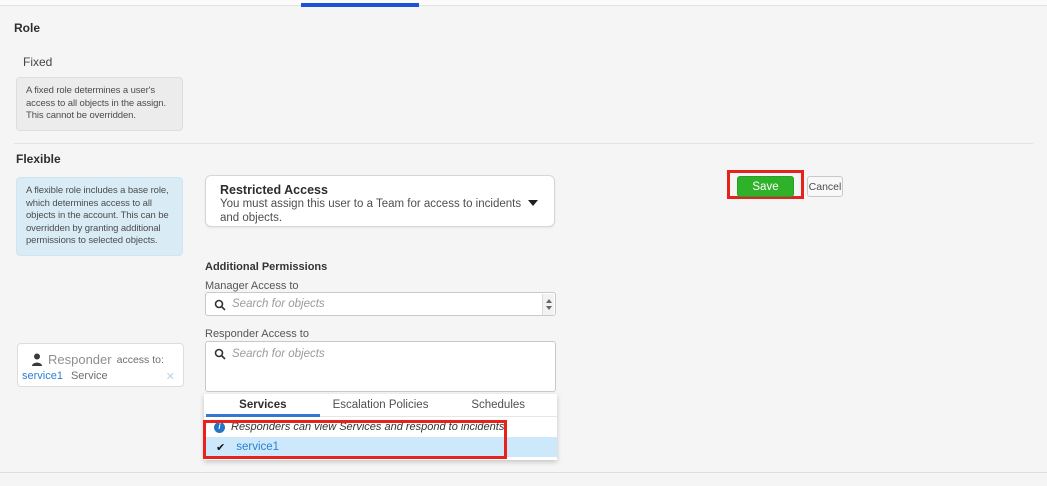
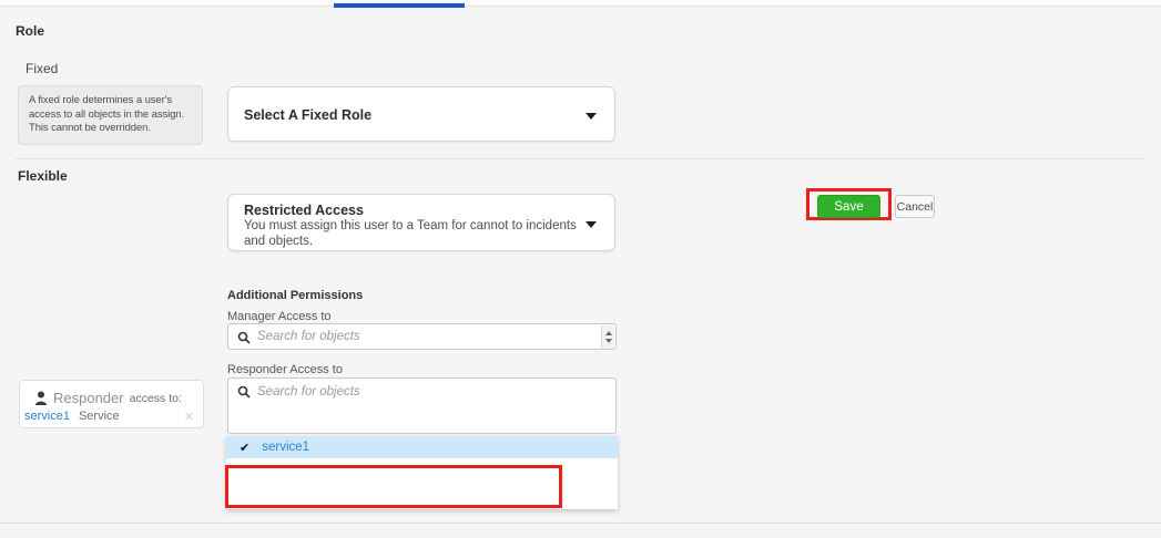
  Role
  Fixed
  A fixed role determines a user's access to all objects in the assign. This cannot be overridden.
+ Select A Fixed Role
  Flexible
- A flexible role includes a base role, which determines access to all objects in the account. This can be overridden by granting additional permissions to selected objects.
  Restricted Access
- You must assign this user to a Team for access to incidents and objects.
+ You must assign this user to a Team for cannot to incidents and objects.
  Save
  Cancel
  Additional Permissions
  Manager Access to
  Search for objects
  Responder Access to
  Search for objects
- Services
- Escalation Policies
- Schedules
- i
- Responders can view Services and respond to incidents
  ✔
  service1
  Responder
  access to:
  service1
  Service
  ✕
